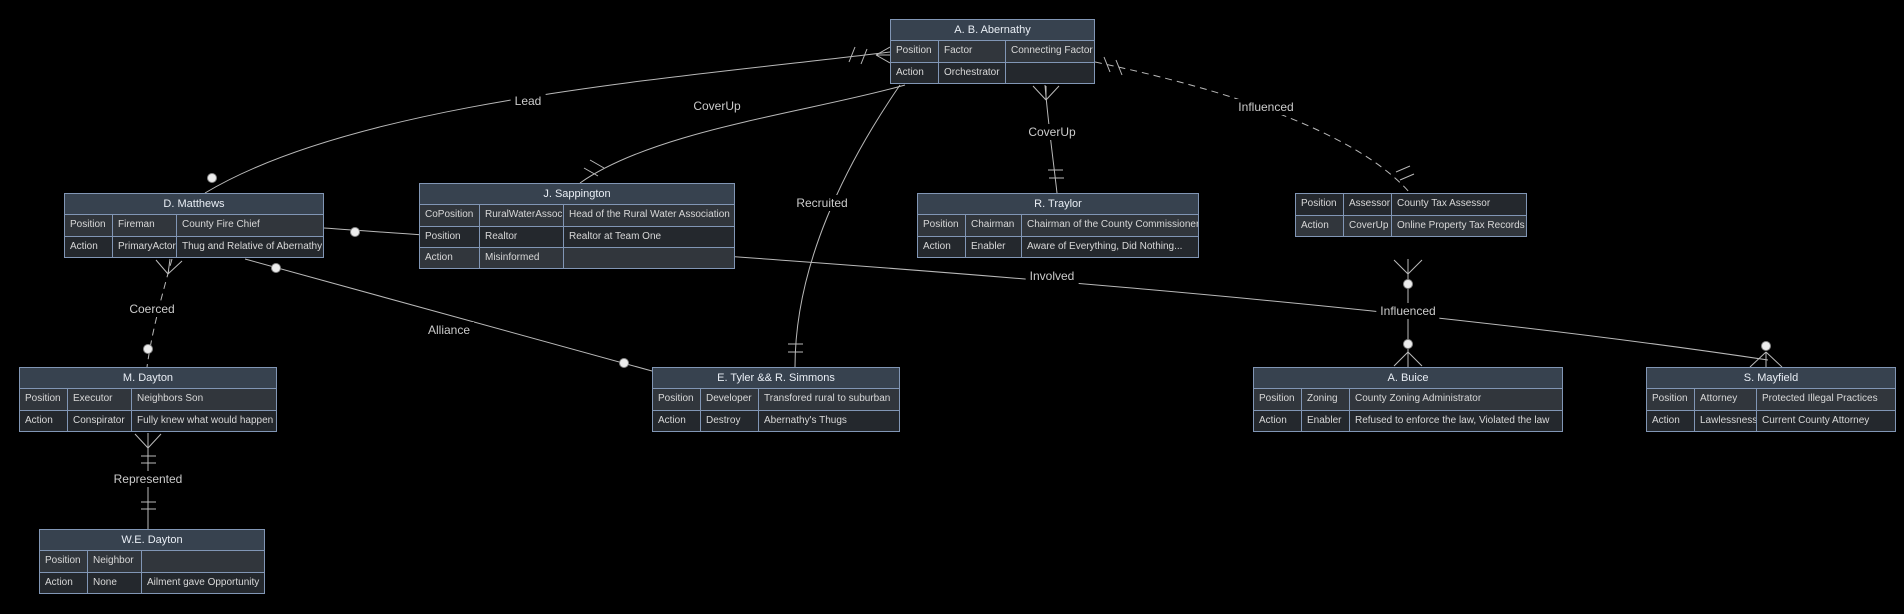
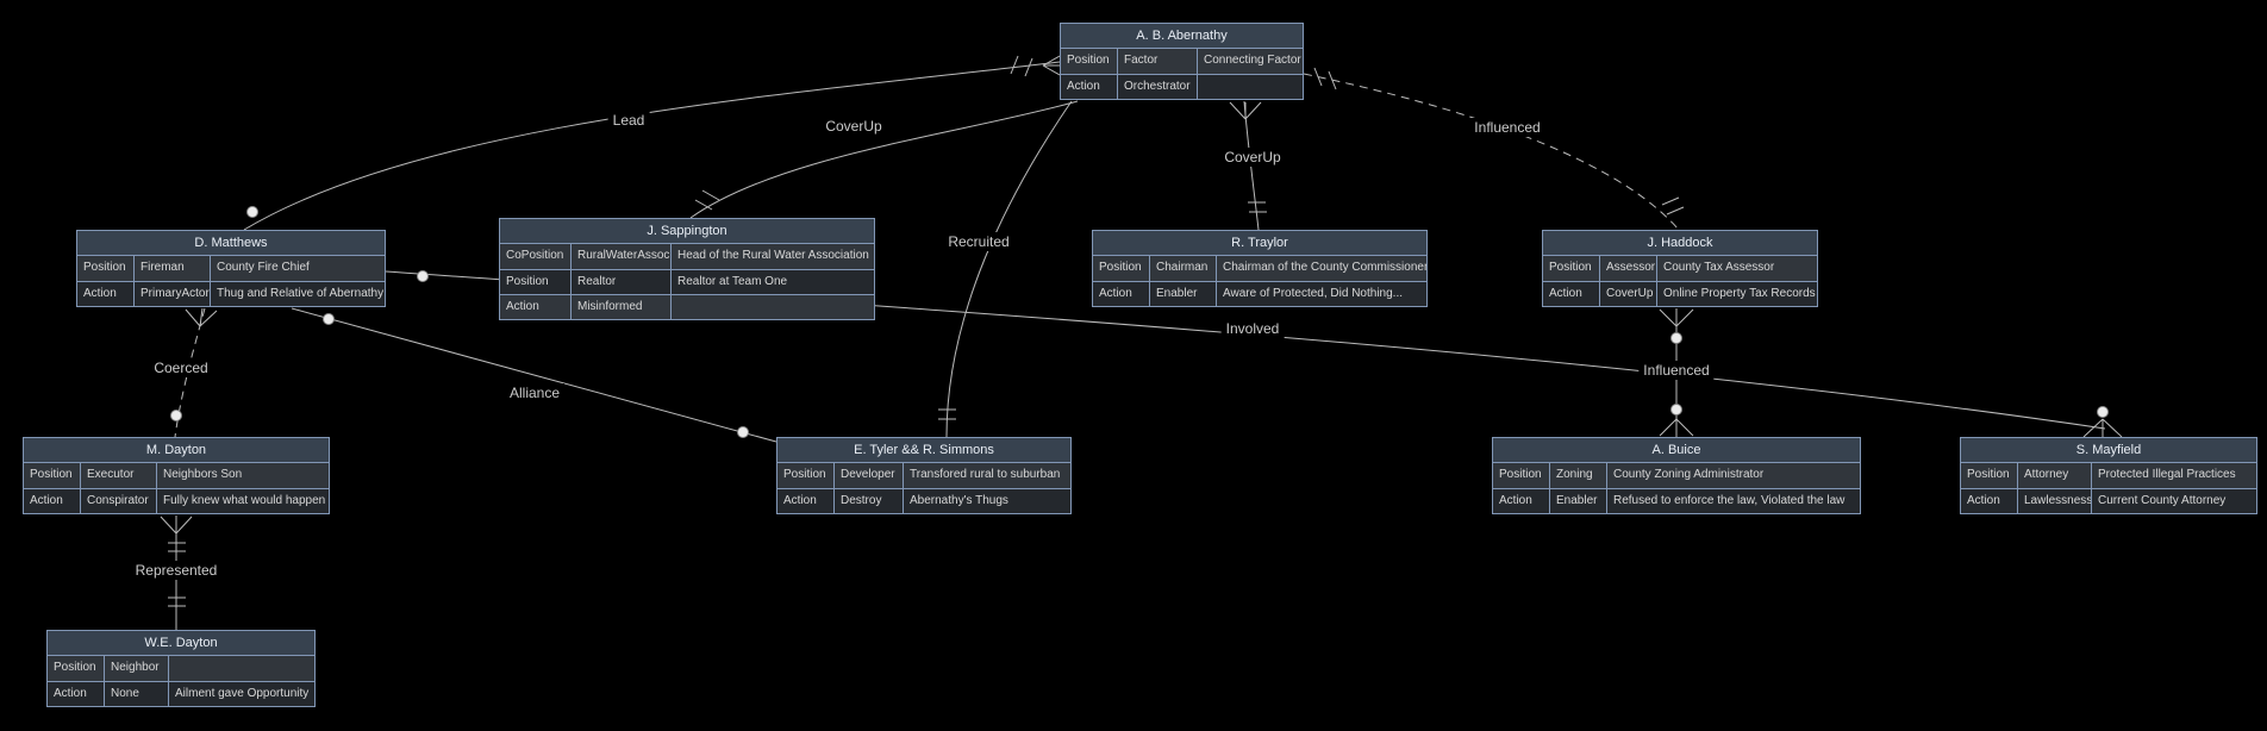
  A. B. Abernathy
  Position
  Factor
  Connecting Factor
  Action
  Orchestrator
  D. Matthews
  Position
  Fireman
  County Fire Chief
  Action
  PrimaryActor
  Thug and Relative of Abernathy
  J. Sappington
  CoPosition
  RuralWaterAssoc
  Head of the Rural Water Association
  Position
  Realtor
  Realtor at Team One
  Action
  Misinformed
  R. Traylor
  Position
  Chairman
  Chairman of the County Commissioner
  Action
  Enabler
- Aware of Everything, Did Nothing...
+ Aware of Protected, Did Nothing...
+ J. Haddock
  Position
  Assessor
  County Tax Assessor
  Action
  CoverUp
  Online Property Tax Records
  M. Dayton
  Position
  Executor
  Neighbors Son
  Action
  Conspirator
  Fully knew what would happen
  E. Tyler && R. Simmons
  Position
  Developer
  Transfored rural to suburban
  Action
  Destroy
  Abernathy's Thugs
  A. Buice
  Position
  Zoning
  County Zoning Administrator
  Action
  Enabler
  Refused to enforce the law, Violated the law
  S. Mayfield
  Position
  Attorney
  Protected Illegal Practices
  Action
  Lawlessness
  Current County Attorney
  W.E. Dayton
  Position
  Neighbor
  Action
  None
  Ailment gave Opportunity
  Lead
  CoverUp
  CoverUp
  Influenced
  Recruited
  Coerced
  Alliance
  Involved
  Influenced
  Represented
